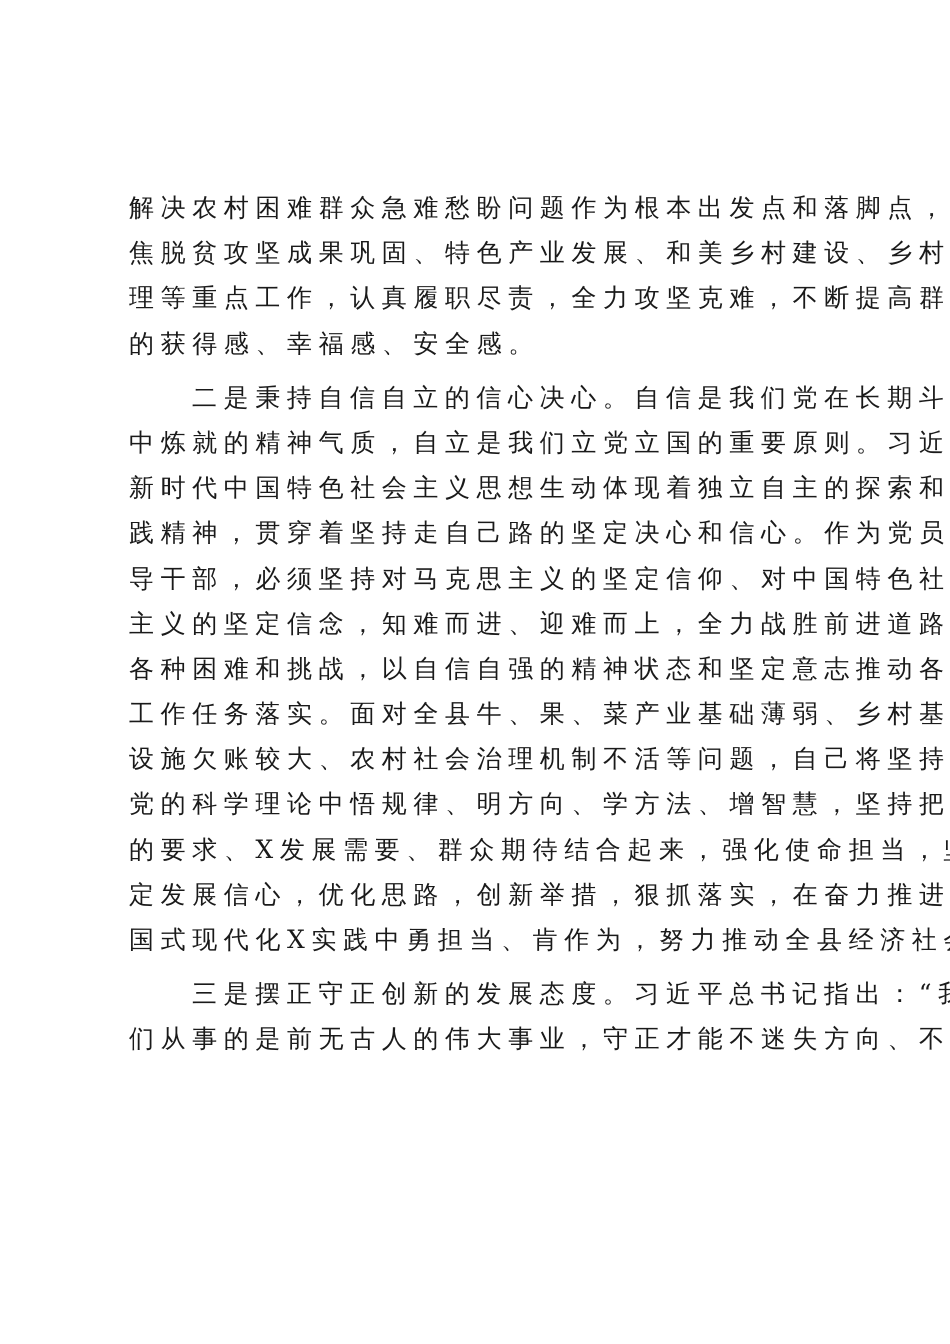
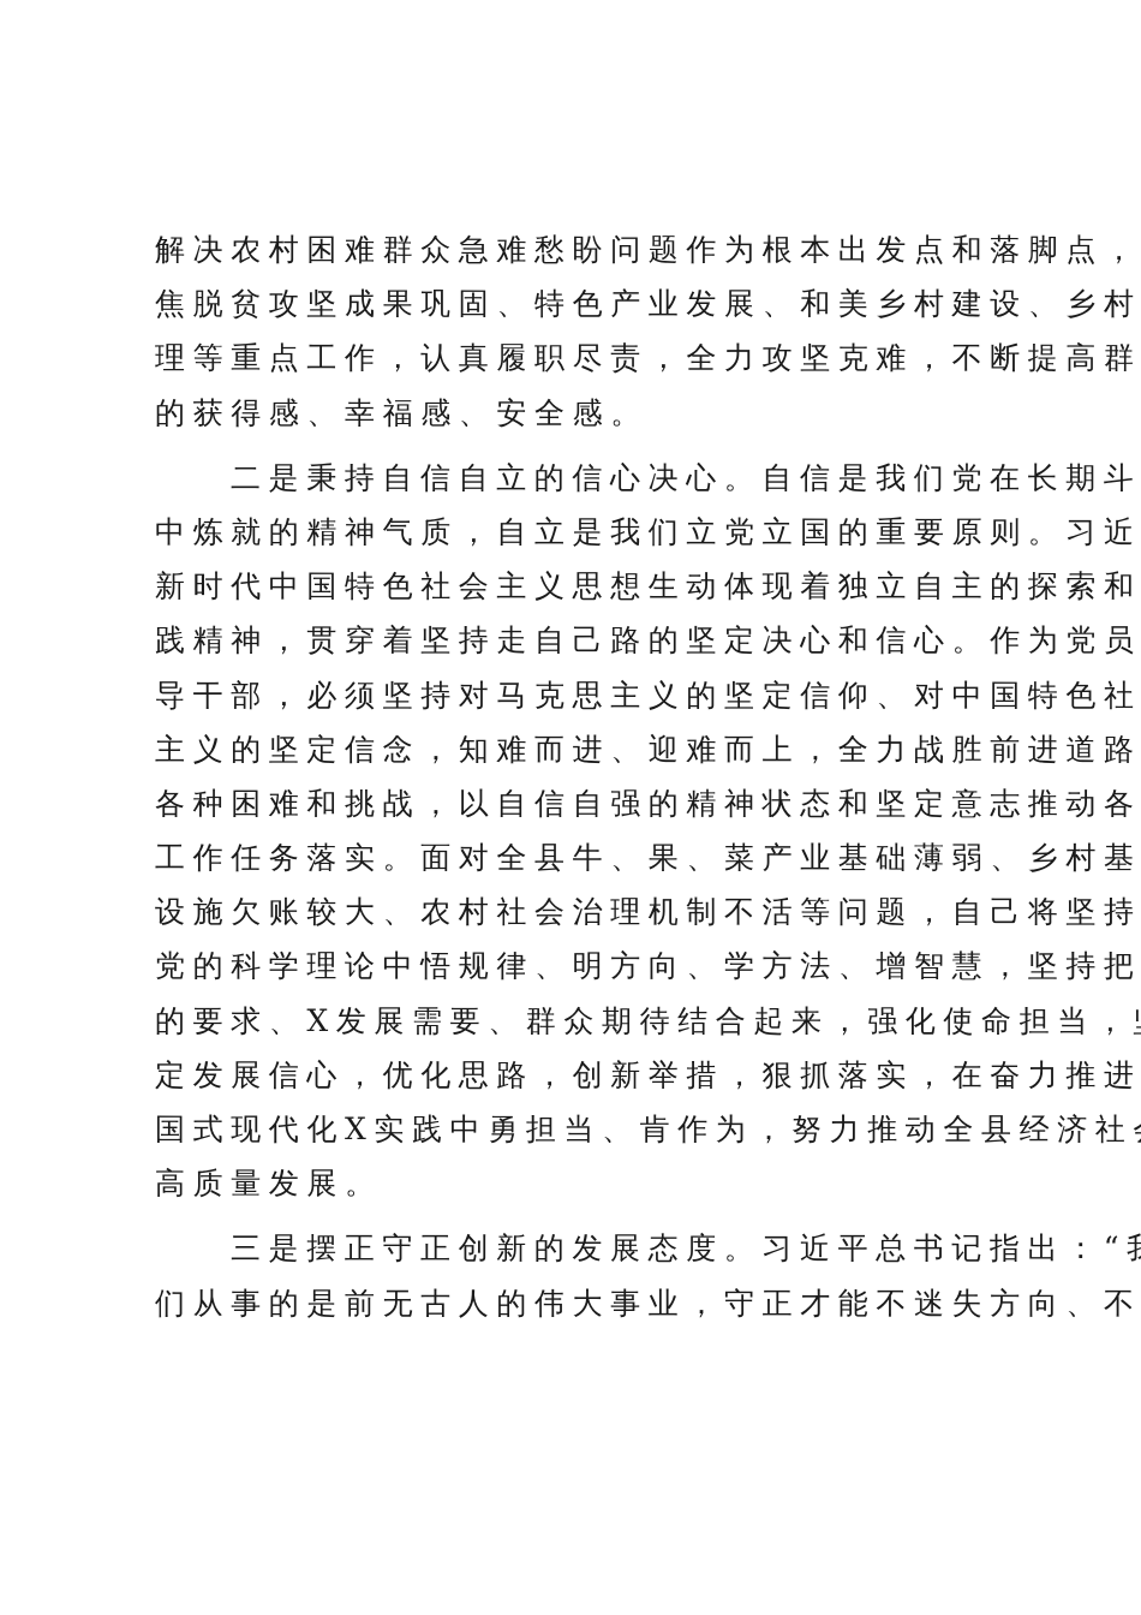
  解决农村困难群众急难愁盼问题作为根本出发点和落脚点，
  焦脱贫攻坚成果巩固、特色产业发展、和美乡村建设、乡村
  理等重点工作，认真履职尽责，全力攻坚克难，不断提高群
  的获得感、幸福感、安全感。
  二是秉持自信自立的信心决心。自信是我们党在长期斗
  中炼就的精神气质，自立是我们立党立国的重要原则。习近
  新时代中国特色社会主义思想生动体现着独立自主的探索和
  践精神，贯穿着坚持走自己路的坚定决心和信心。作为党员
  导干部，必须坚持对马克思主义的坚定信仰、对中国特色社
  主义的坚定信念，知难而进、迎难而上，全力战胜前进道路
  各种困难和挑战，以自信自强的精神状态和坚定意志推动各
  工作任务落实。面对全县牛、果、菜产业基础薄弱、乡村基
  设施欠账较大、农村社会治理机制不活等问题，自己将坚持
  党的科学理论中悟规律、明方向、学方法、增智慧，坚持把
  的要求、X发展需要、群众期待结合起来，强化使命担当，
  定发展信心，优化思路，创新举措，狠抓落实，在奋力推进
  国式现代化X实践中勇担当、肯作为，努力推动全县经济社
+ 高质量发展。
  三是摆正守正创新的发展态度。习近平总书记指出：“
  们从事的是前无古人的伟大事业，守正才能不迷失方向、不
